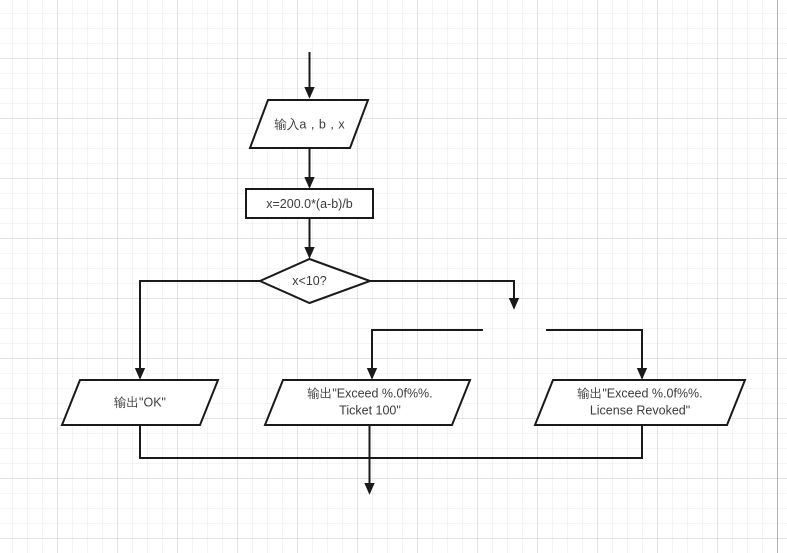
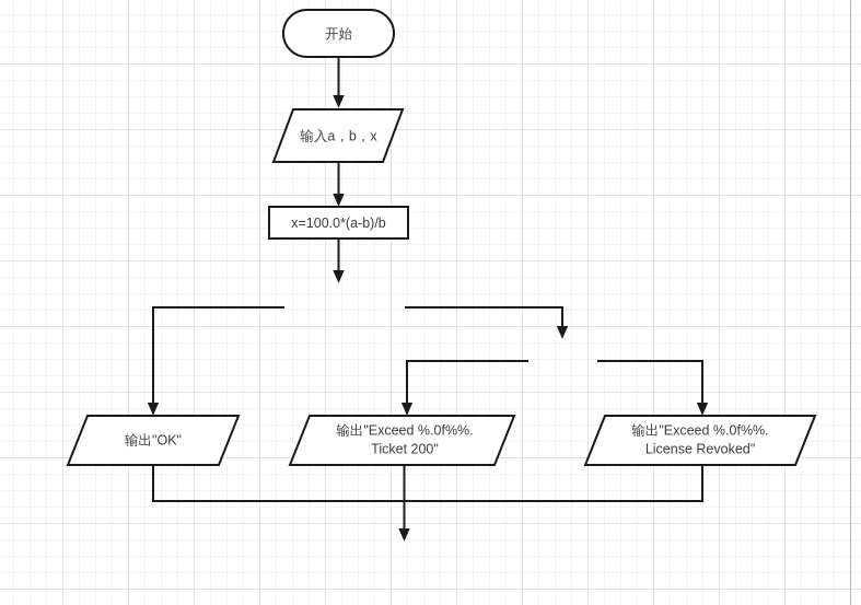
+ 开始
  输入a，b，x
- x=200.0*(a-b)/b
+ x=100.0*(a-b)/b
- x<10?
  输出"OK"
  输出"Exceed %.0f%%.
- Ticket 100"
+ Ticket 200"
  输出"Exceed %.0f%%.
  License Revoked"
